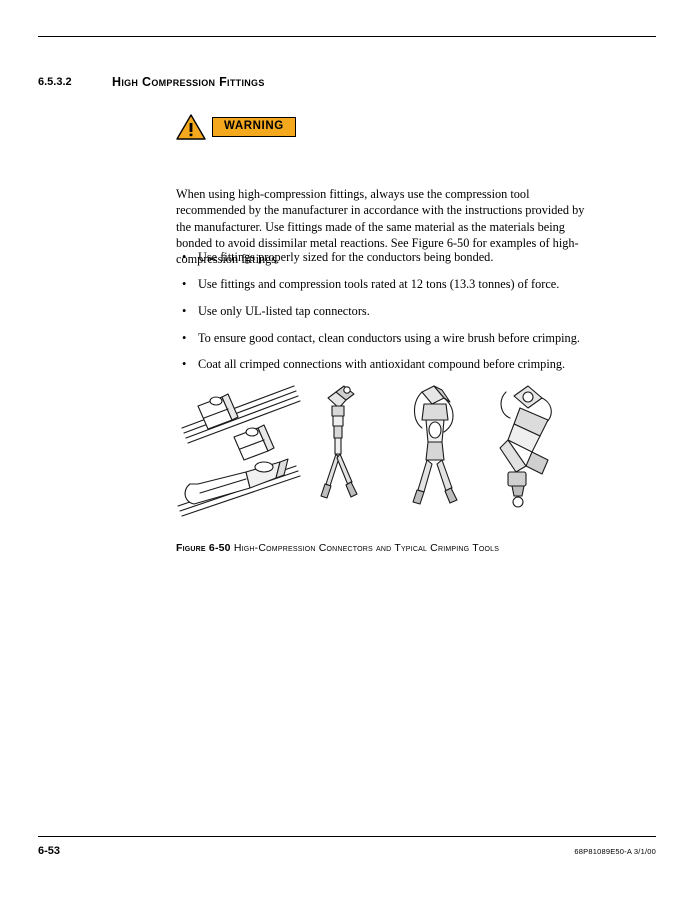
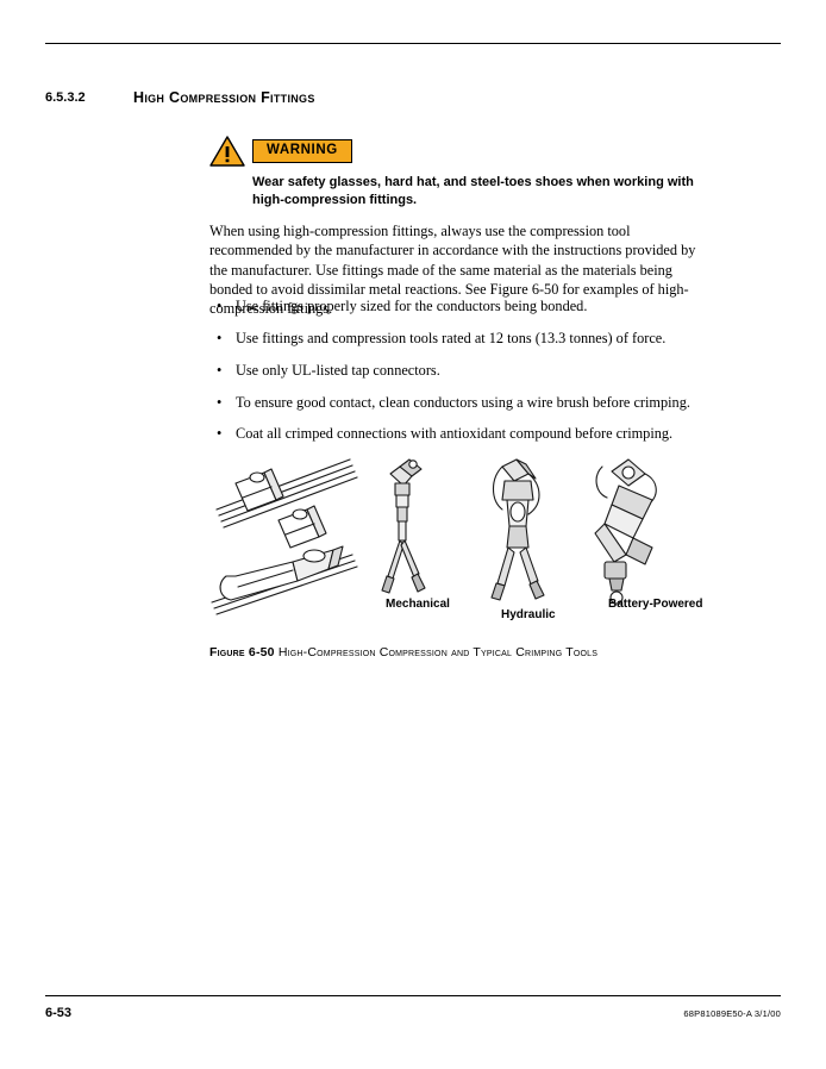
  6.5.3.2
  High Compression Fittings
  WARNING
+ Wear safety glasses, hard hat, and steel-toes shoes when working with high-compression fittings.
  When using high-compression fittings, always use the compression tool recommended by the manufacturer in accordance with the instructions provided by the manufacturer. Use fittings made of the same material as the materials being bonded to avoid dissimilar metal reactions. See Figure 6-50 for examples of high-compression fittings.
  •
  Use fittings properly sized for the conductors being bonded.
  •
  Use fittings and compression tools rated at 12 tons (13.3 tonnes) of force.
  •
  Use only UL-listed tap connectors.
  •
  To ensure good contact, clean conductors using a wire brush before crimping.
  •
  Coat all crimped connections with antioxidant compound before crimping.
+ Mechanical
+ Hydraulic
+ Battery-Powered
- Figure 6-50 High-Compression Connectors and Typical Crimping Tools
+ Figure 6-50 High-Compression Compression and Typical Crimping Tools
  6-53
  68P81089E50-A 3/1/00
